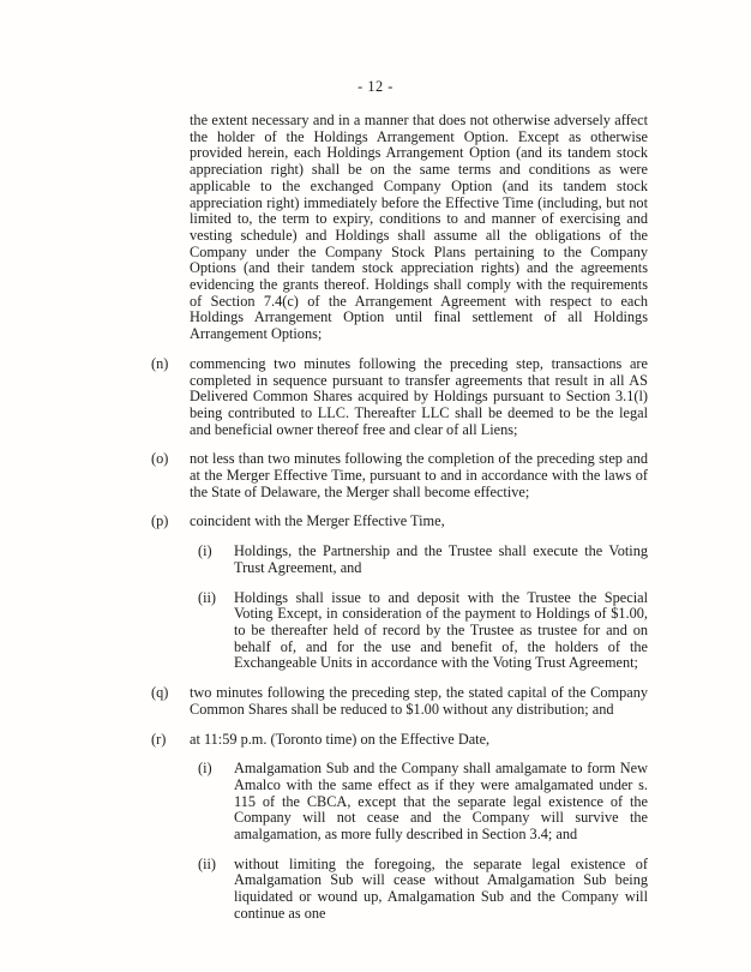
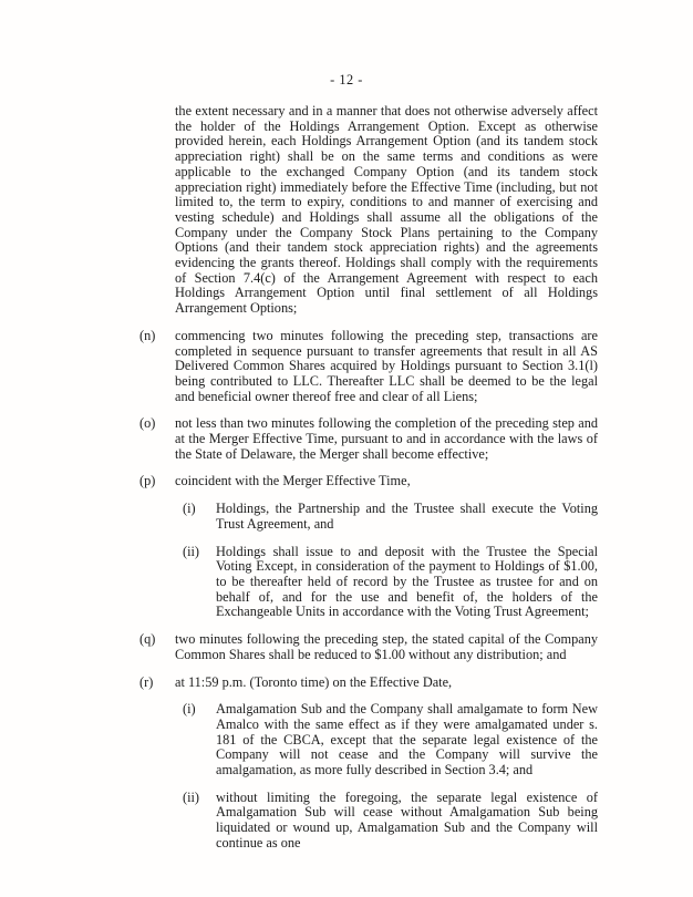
  - 12 -
  the extent necessary and in a manner that does not otherwise adversely affect the holder of the Holdings Arrangement Option. Except as otherwise provided herein, each Holdings Arrangement Option (and its tandem stock appreciation right) shall be on the same terms and conditions as were applicable to the exchanged Company Option (and its tandem stock appreciation right) immediately before the Effective Time (including, but not limited to, the term to expiry, conditions to and manner of exercising and vesting schedule) and Holdings shall assume all the obligations of the Company under the Company Stock Plans pertaining to the Company Options (and their tandem stock appreciation rights) and the agreements evidencing the grants thereof. Holdings shall comply with the requirements of Section 7.4(c) of the Arrangement Agreement with respect to each Holdings Arrangement Option until final settlement of all Holdings Arrangement Options;
  (n)
  commencing two minutes following the preceding step, transactions are completed in sequence pursuant to transfer agreements that result in all AS Delivered Common Shares acquired by Holdings pursuant to Section 3.1(l) being contributed to LLC. Thereafter LLC shall be deemed to be the legal and beneficial owner thereof free and clear of all Liens;
  (o)
  not less than two minutes following the completion of the preceding step and at the Merger Effective Time, pursuant to and in accordance with the laws of the State of Delaware, the Merger shall become effective;
  (p)
  coincident with the Merger Effective Time,
  (i)
  Holdings, the Partnership and the Trustee shall execute the Voting Trust Agreement, and
  (ii)
  Holdings shall issue to and deposit with the Trustee the Special Voting Except, in consideration of the payment to Holdings of $1.00, to be thereafter held of record by the Trustee as trustee for and on behalf of, and for the use and benefit of, the holders of the Exchangeable Units in accordance with the Voting Trust Agreement;
  (q)
  two minutes following the preceding step, the stated capital of the Company Common Shares shall be reduced to $1.00 without any distribution; and
  (r)
  at 11:59 p.m. (Toronto time) on the Effective Date,
  (i)
- Amalgamation Sub and the Company shall amalgamate to form New Amalco with the same effect as if they were amalgamated under s. 115 of the CBCA, except that the separate legal existence of the Company will not cease and the Company will survive the amalgamation, as more fully described in Section 3.4; and
+ Amalgamation Sub and the Company shall amalgamate to form New Amalco with the same effect as if they were amalgamated under s. 181 of the CBCA, except that the separate legal existence of the Company will not cease and the Company will survive the amalgamation, as more fully described in Section 3.4; and
  (ii)
  without limiting the foregoing, the separate legal existence of Amalgamation Sub will cease without Amalgamation Sub being liquidated or wound up, Amalgamation Sub and the Company will continue as one
